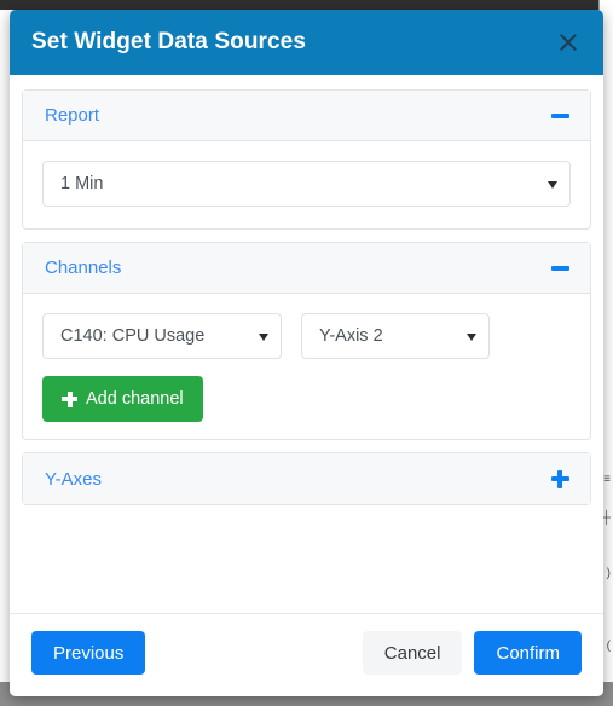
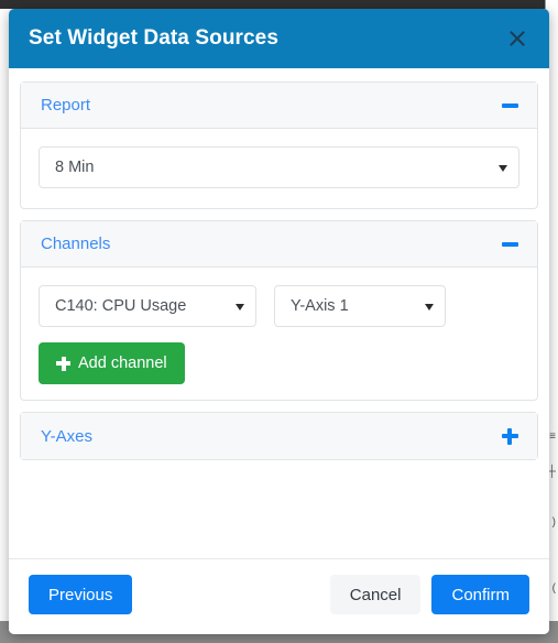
  ≡
  ┼
  )
  (
  Set Widget Data Sources
  Report
- 1 Min
+ 8 Min
  Channels
  C140: CPU Usage
- Y-Axis 2
+ Y-Axis 1
  Add channel
  Y-Axes
  Previous
  Cancel
  Confirm
